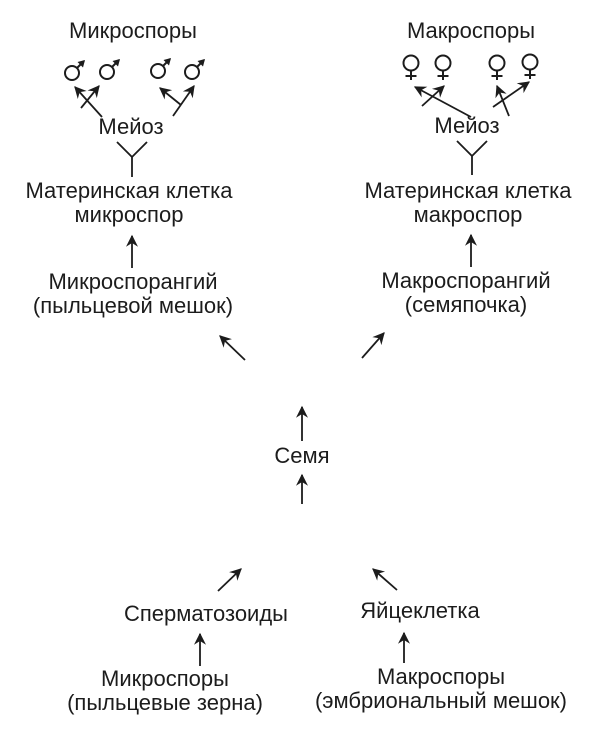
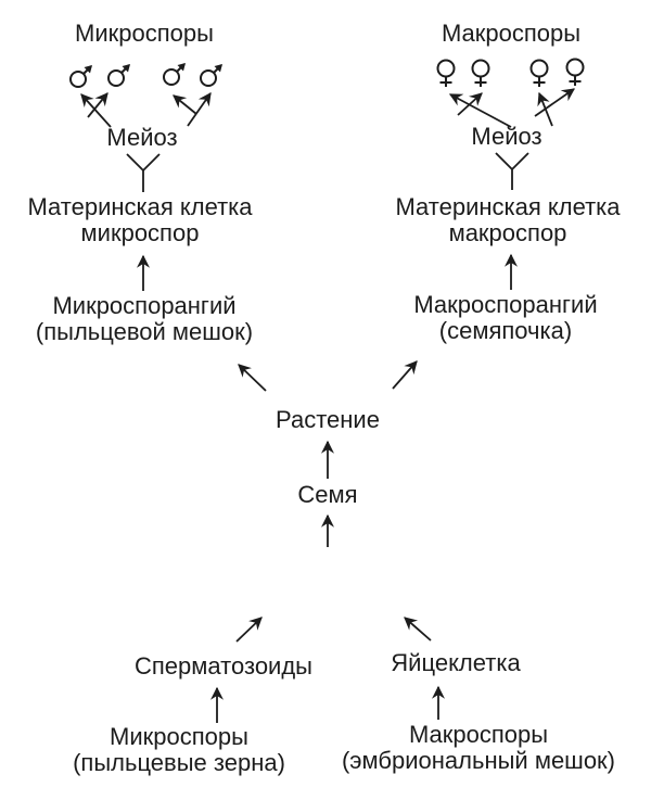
  Микроспоры
  Макроспоры
  Мейоз
  Мейоз
  Материнская клетка
  микроспор
  Материнская клетка
  макроспор
  Микроспорангий
  (пыльцевой мешок)
  Макроспорангий
  (семяпочка)
+ Растение
  Семя
  Сперматозоиды
  Яйцеклетка
  Микроспоры
  (пыльцевые зерна)
  Макроспоры
  (эмбриональный мешок)
